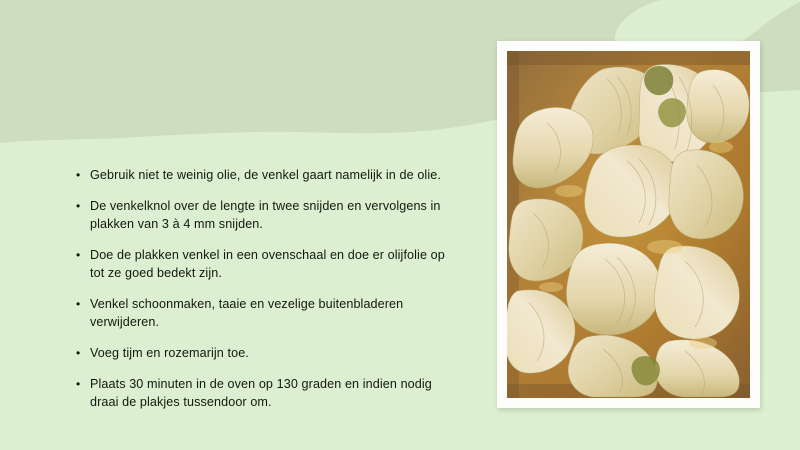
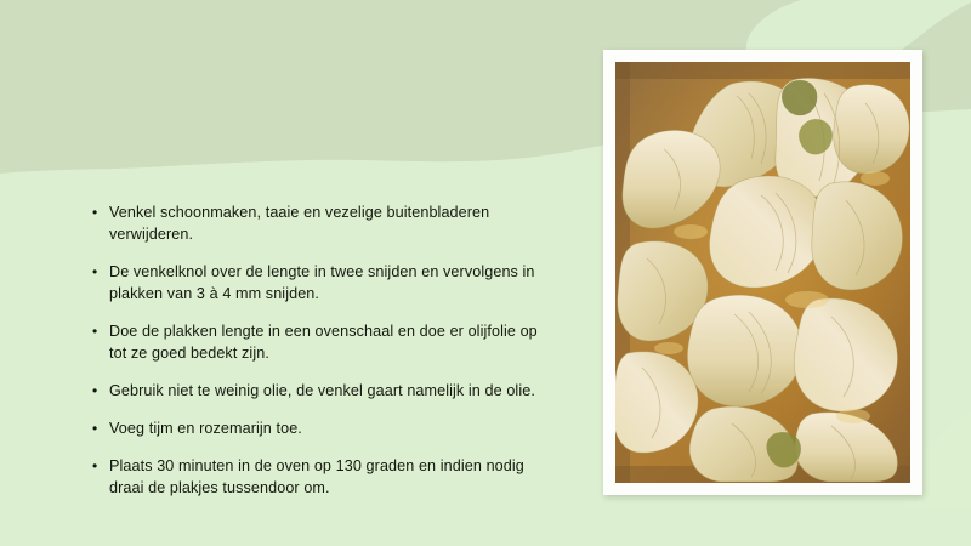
  •
- Gebruik niet te weinig olie, de venkel gaart namelijk in de olie.
+ Venkel schoonmaken, taaie en vezelige buitenbladeren verwijderen.
  •
  De venkelknol over de lengte in twee snijden en vervolgens in plakken van 3 à 4 mm snijden.
  •
- Doe de plakken venkel in een ovenschaal en doe er olijfolie op tot ze goed bedekt zijn.
+ Doe de plakken lengte in een ovenschaal en doe er olijfolie op tot ze goed bedekt zijn.
  •
- Venkel schoonmaken, taaie en vezelige buitenbladeren verwijderen.
+ Gebruik niet te weinig olie, de venkel gaart namelijk in de olie.
  •
  Voeg tijm en rozemarijn toe.
  •
  Plaats 30 minuten in de oven op 130 graden en indien nodig draai de plakjes tussendoor om.
